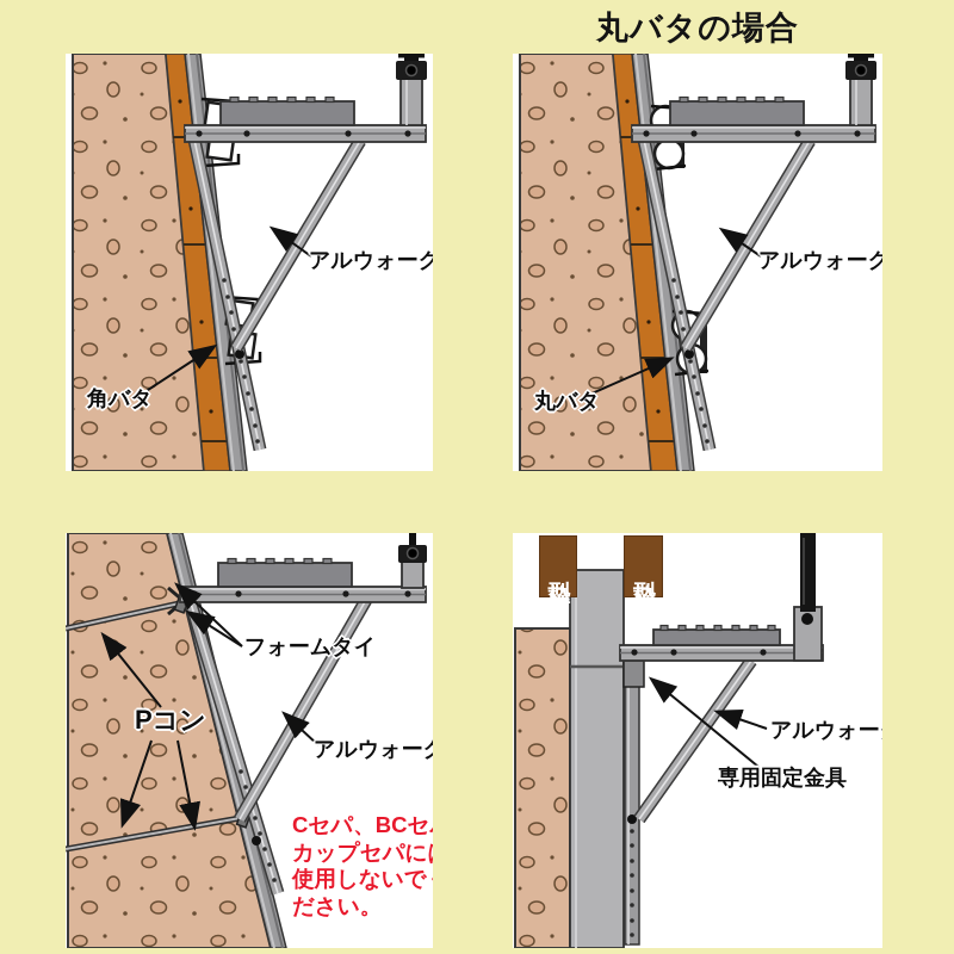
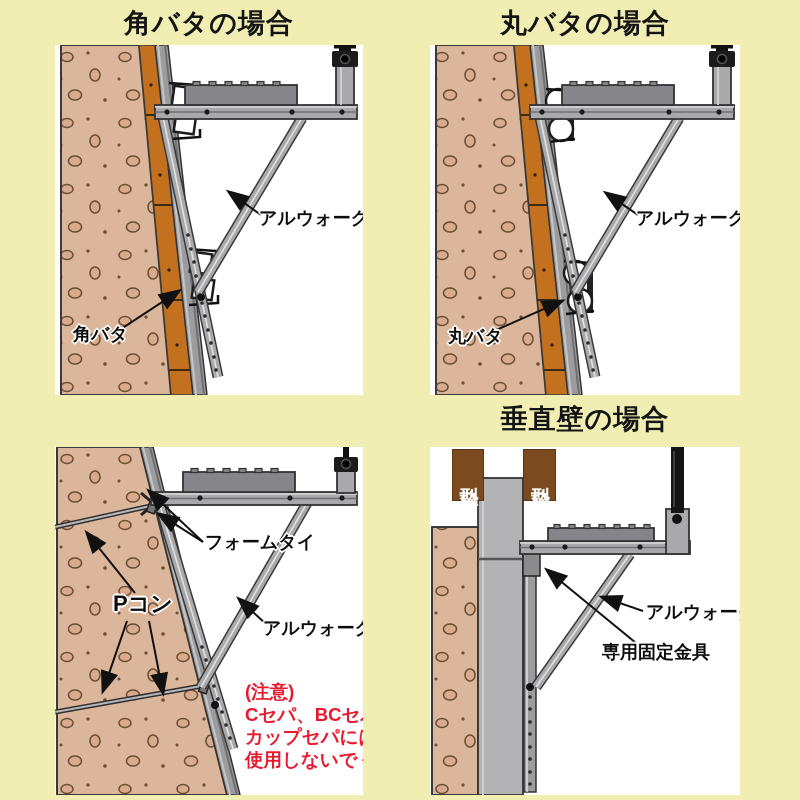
+ 角バタの場合
  丸バタの場合
+ 垂直壁の場合
  アルウォーク
  角バタ
  アルウォーク
  丸バタ
  フォームタイ
  Pコン
  アルウォー
+ (注意)
  Cセパ、BCセ
  カップセパに
  使用しないで
- ださい。
  アルウォー
  専用固定金具
